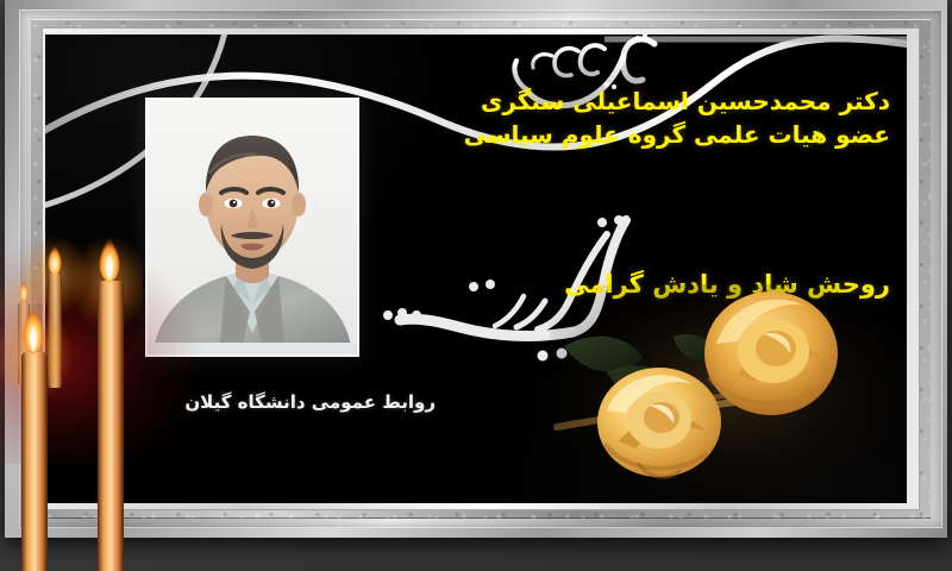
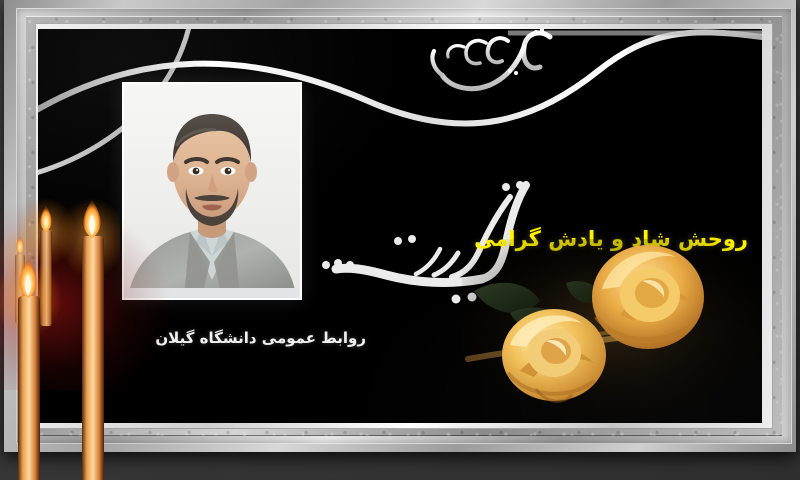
- دکتر محمدحسین اسماعیلی سنگری
- عضو هیات علمی گروه علوم سیاسی
  روابط عمومی دانشگاه گیلا
